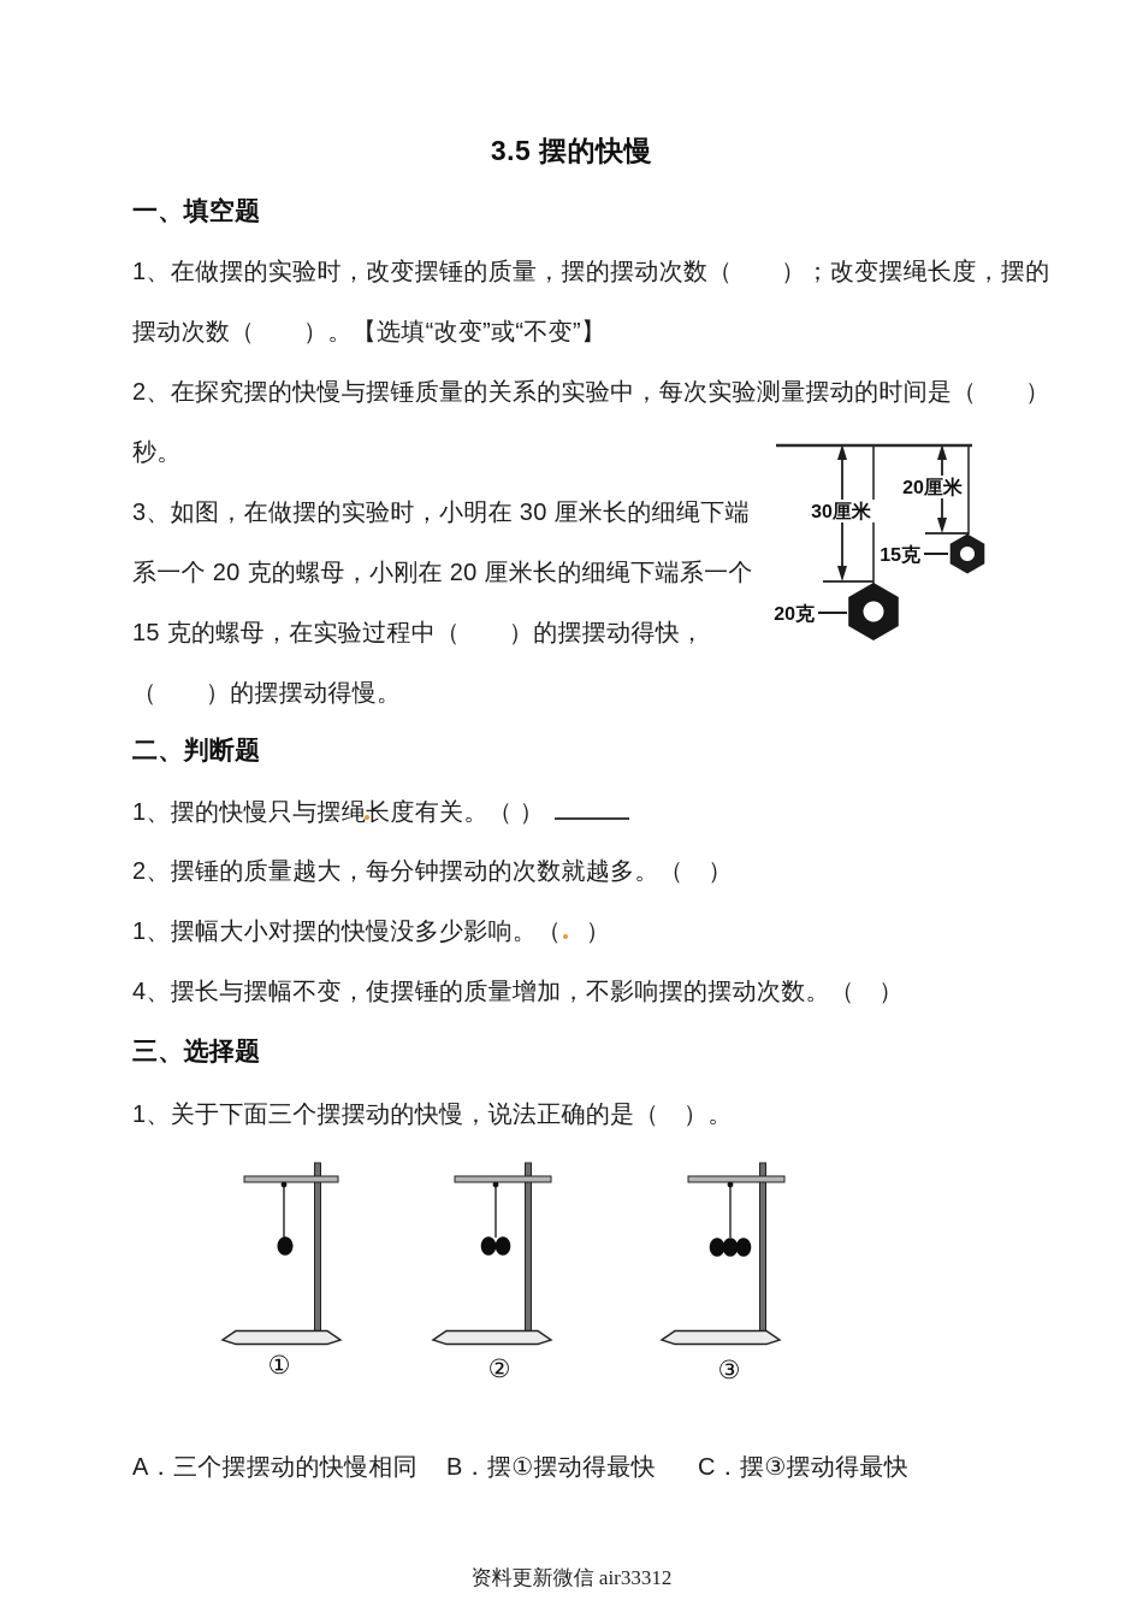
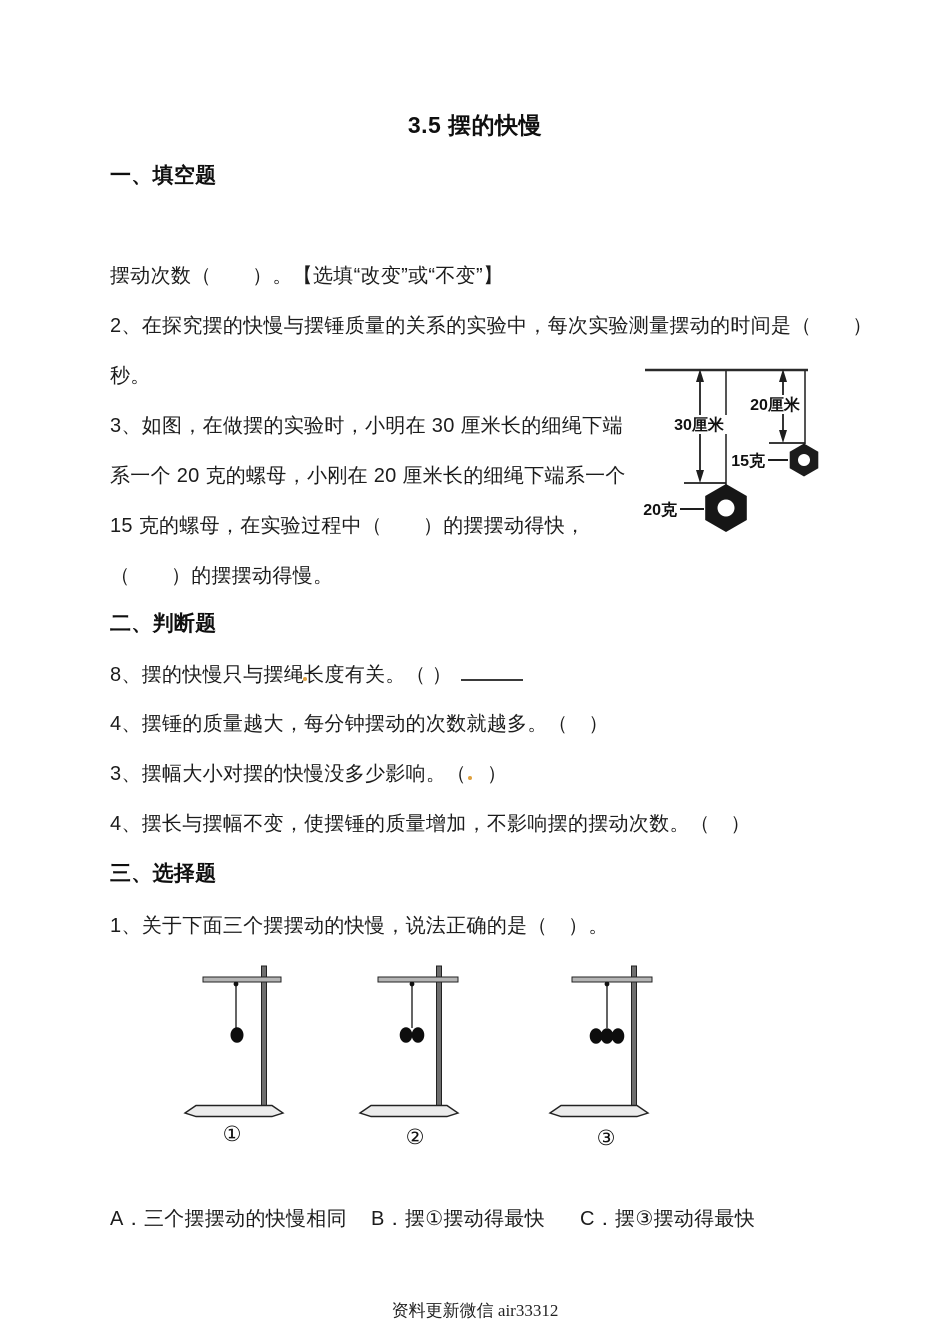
  3.5 摆的快慢
  一、填空题
- 1、在做摆的实验时，改变摆锤的质量，摆的摆动次数（ ）；改变摆绳长度，摆的
  摆动次数（ ）。【选填“改变”或“不变”】
  2、在探究摆的快慢与摆锤质量的关系的实验中，每次实验测量摆动的时间是（ ）
  秒。
  3、如图，在做摆的实验时，小明在 30 厘米长的细绳下端
  系一个 20 克的螺母，小刚在 20 厘米长的细绳下端系一个
  15 克的螺母，在实验过程中（ ）的摆摆动得快，
  （ ）的摆摆动得慢。
  30厘米
  20厘米
  20克
  15克
  二、判断题
- 1、摆的快慢只与摆绳长度有关。（ ）
+ 8、摆的快慢只与摆绳长度有关。（ ）
- 2、摆锤的质量越大，每分钟摆动的次数就越多。（ ）
+ 4、摆锤的质量越大，每分钟摆动的次数就越多。（ ）
- 1、摆幅大小对摆的快慢没多少影响。（ ）
+ 3、摆幅大小对摆的快慢没多少影响。（ ）
  4、摆长与摆幅不变，使摆锤的质量增加，不影响摆的摆动次数。（ ）
  三、选择题
  1、关于下面三个摆摆动的快慢，说法正确的是（ ）。
  ①
  ②
  ③
  A．三个摆摆动的快慢相同
  B．摆①摆动得最快
  C．摆③摆动得最快
  资料更新微信 air33312
